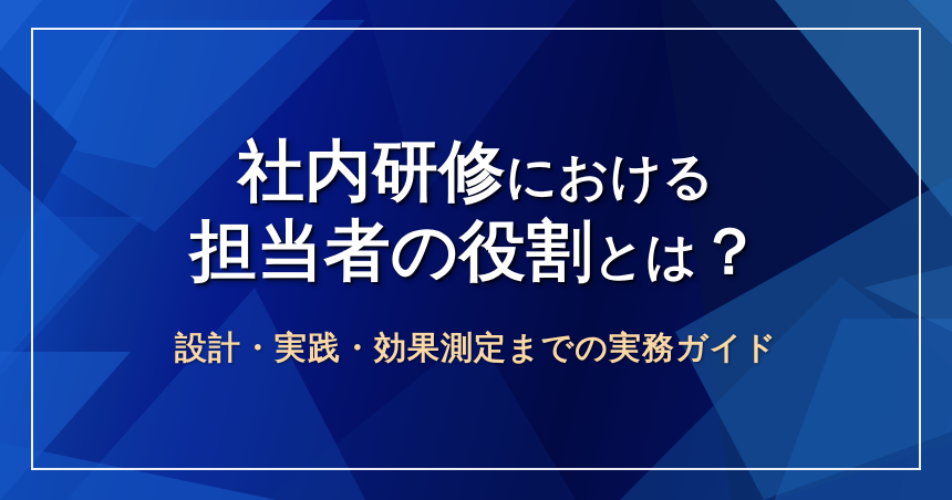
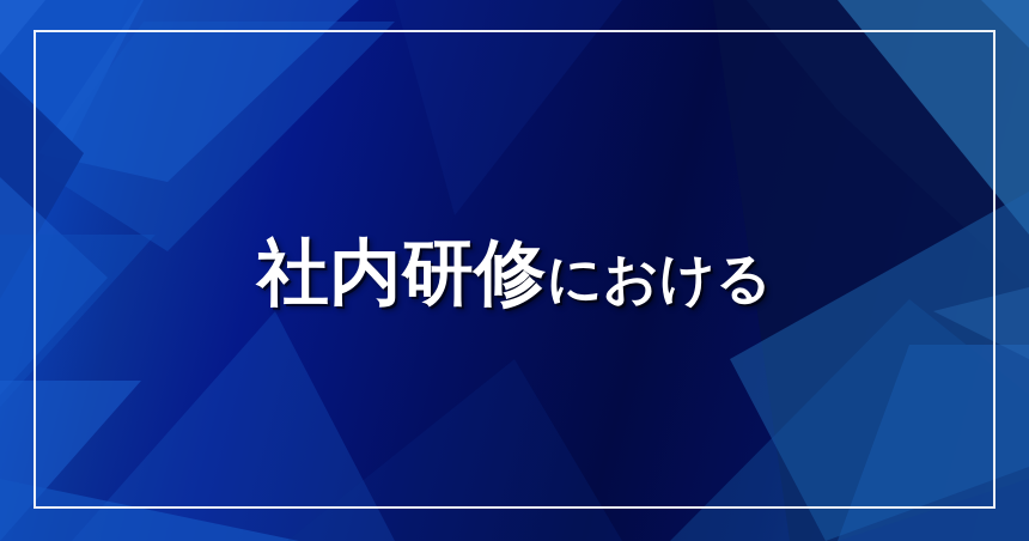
  社内研修における
- 担当者の役割とは？
- 設計・実践・効果測定までの実務ガイド
